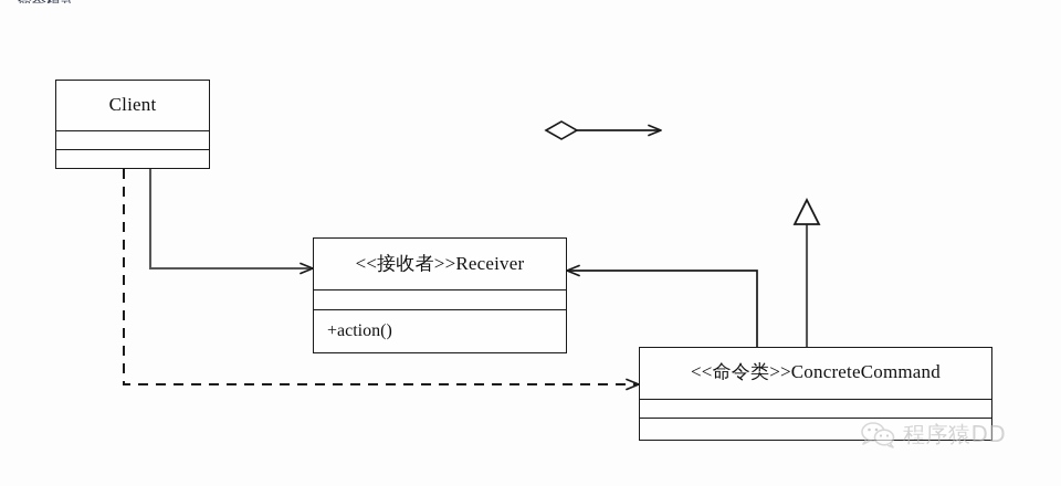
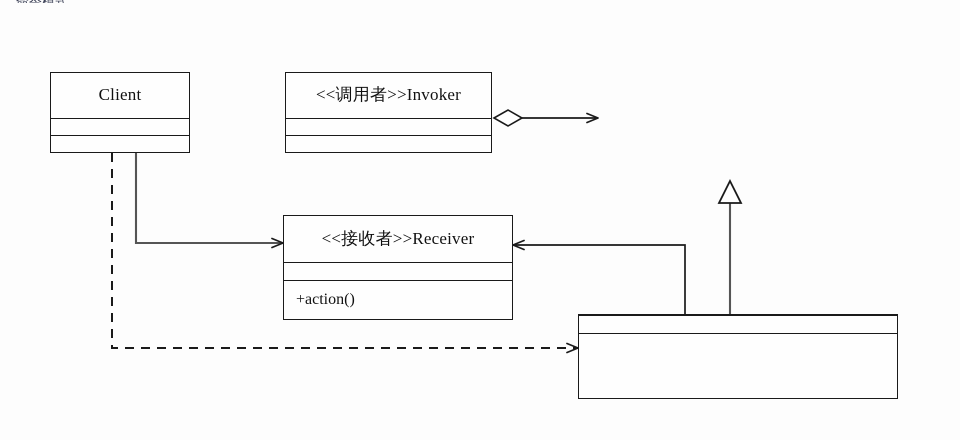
  命令模式
  Client
+ <<调用者>>Invoker
  <<接收者>>Receiver
  +action()
- <<命令类>>ConcreteCommand
- 程序猿DD
